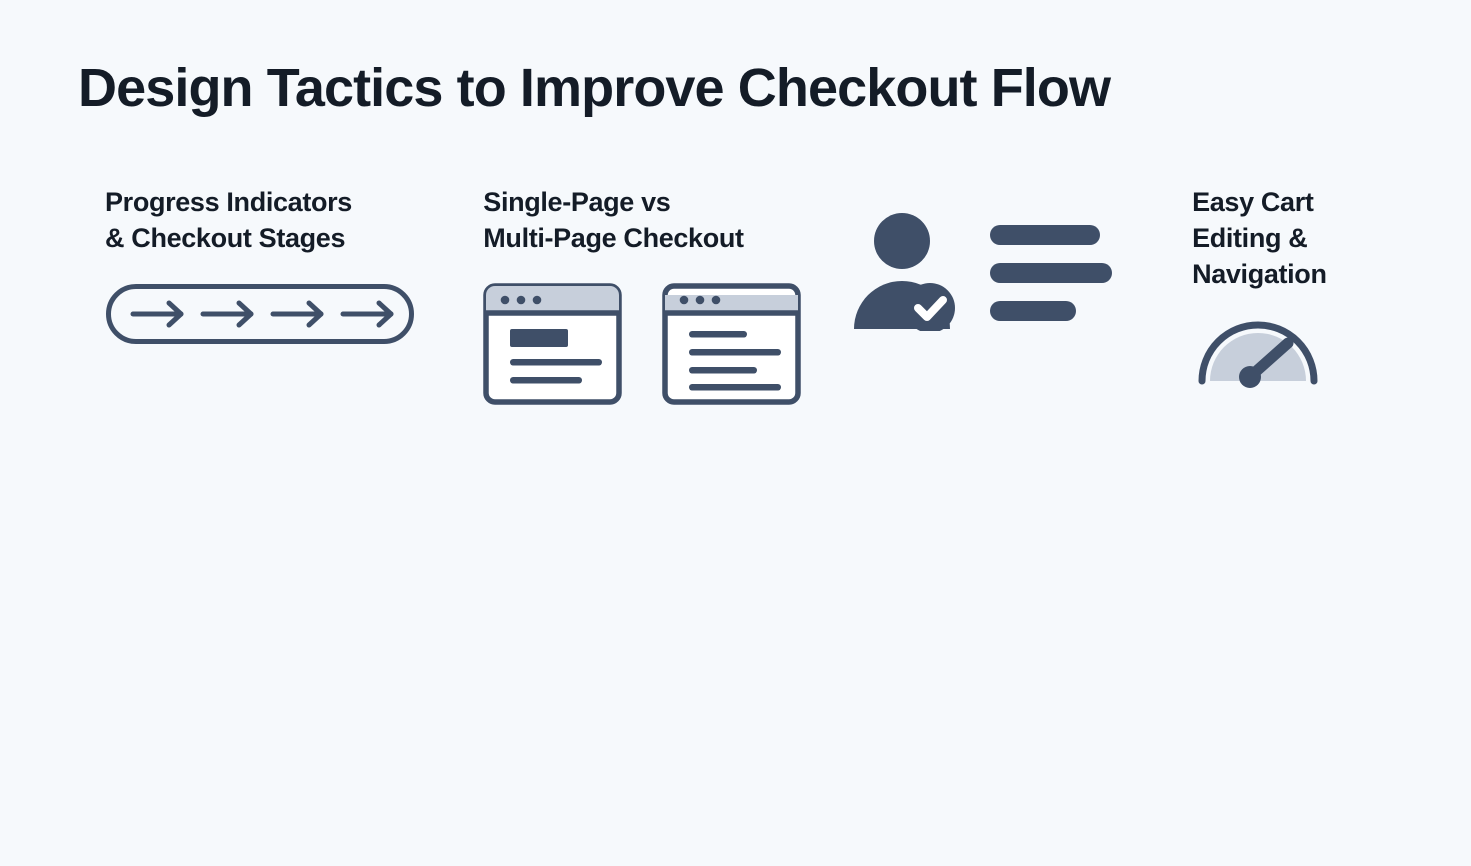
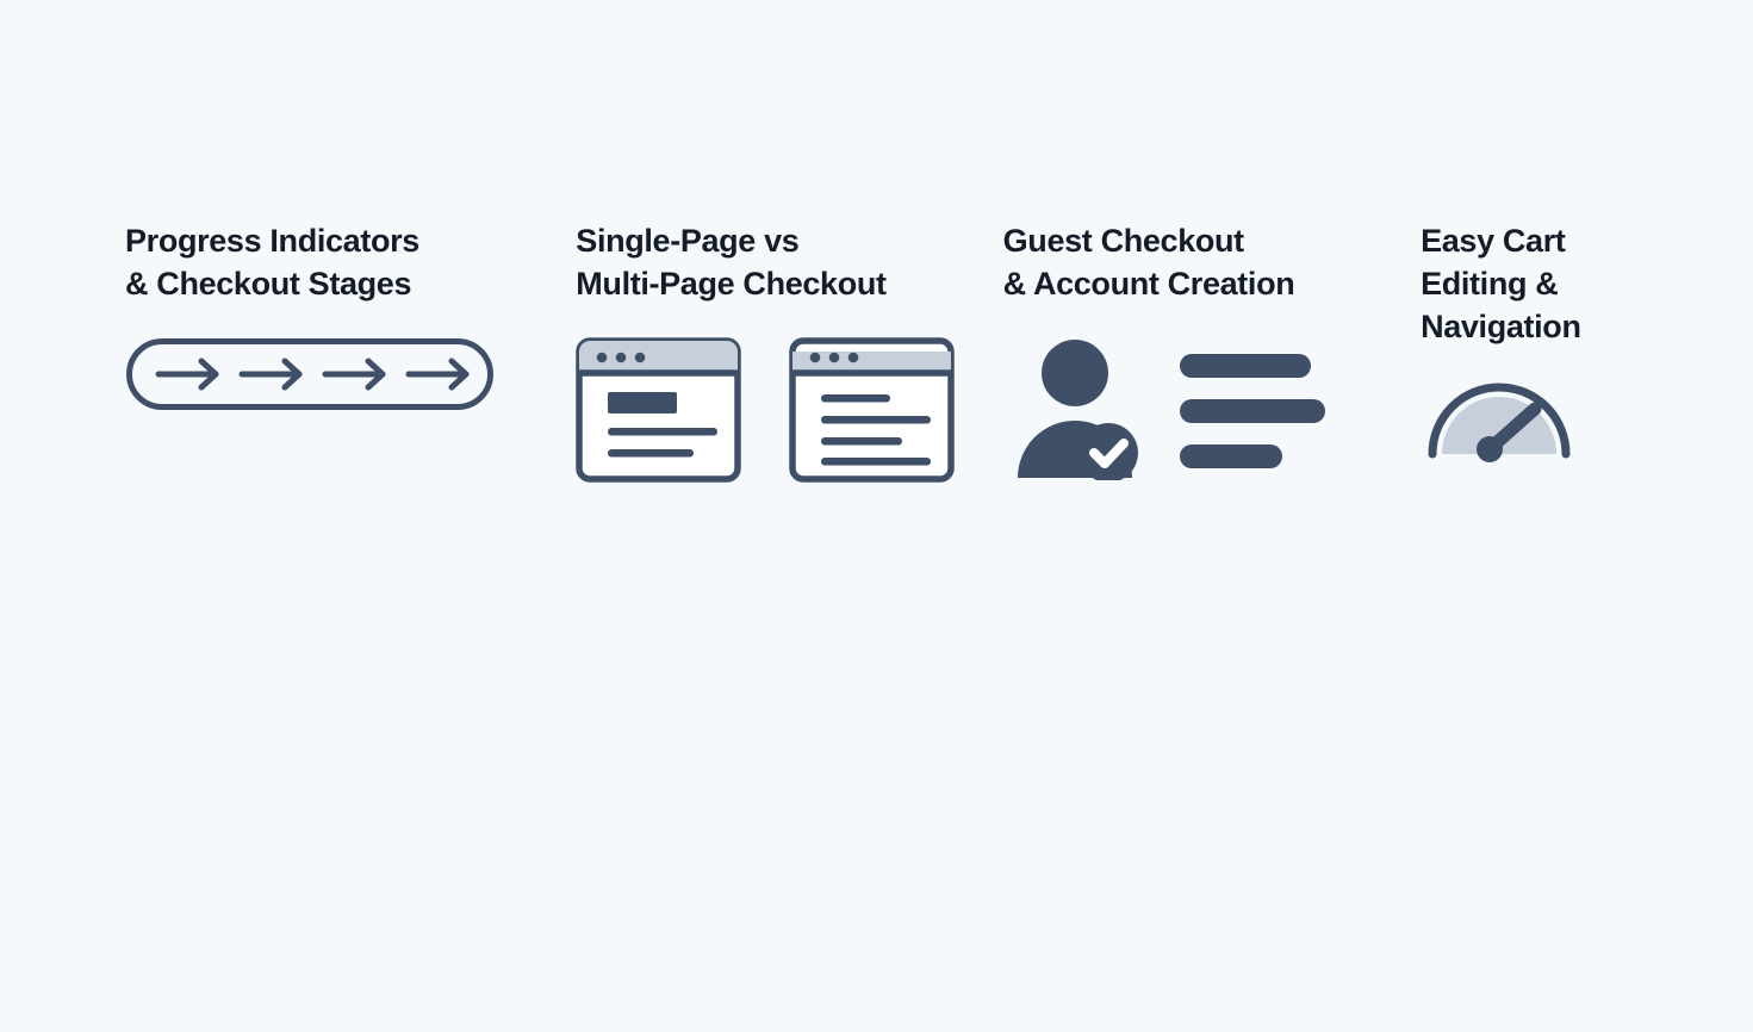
- Design Tactics to Improve Checkout Flow
  Progress Indicators
  & Checkout Stages
  Single-Page vs
  Multi-Page Checkout
+ Guest Checkout
+ & Account Creation
  Easy Cart
  Editing &
  Navigation
